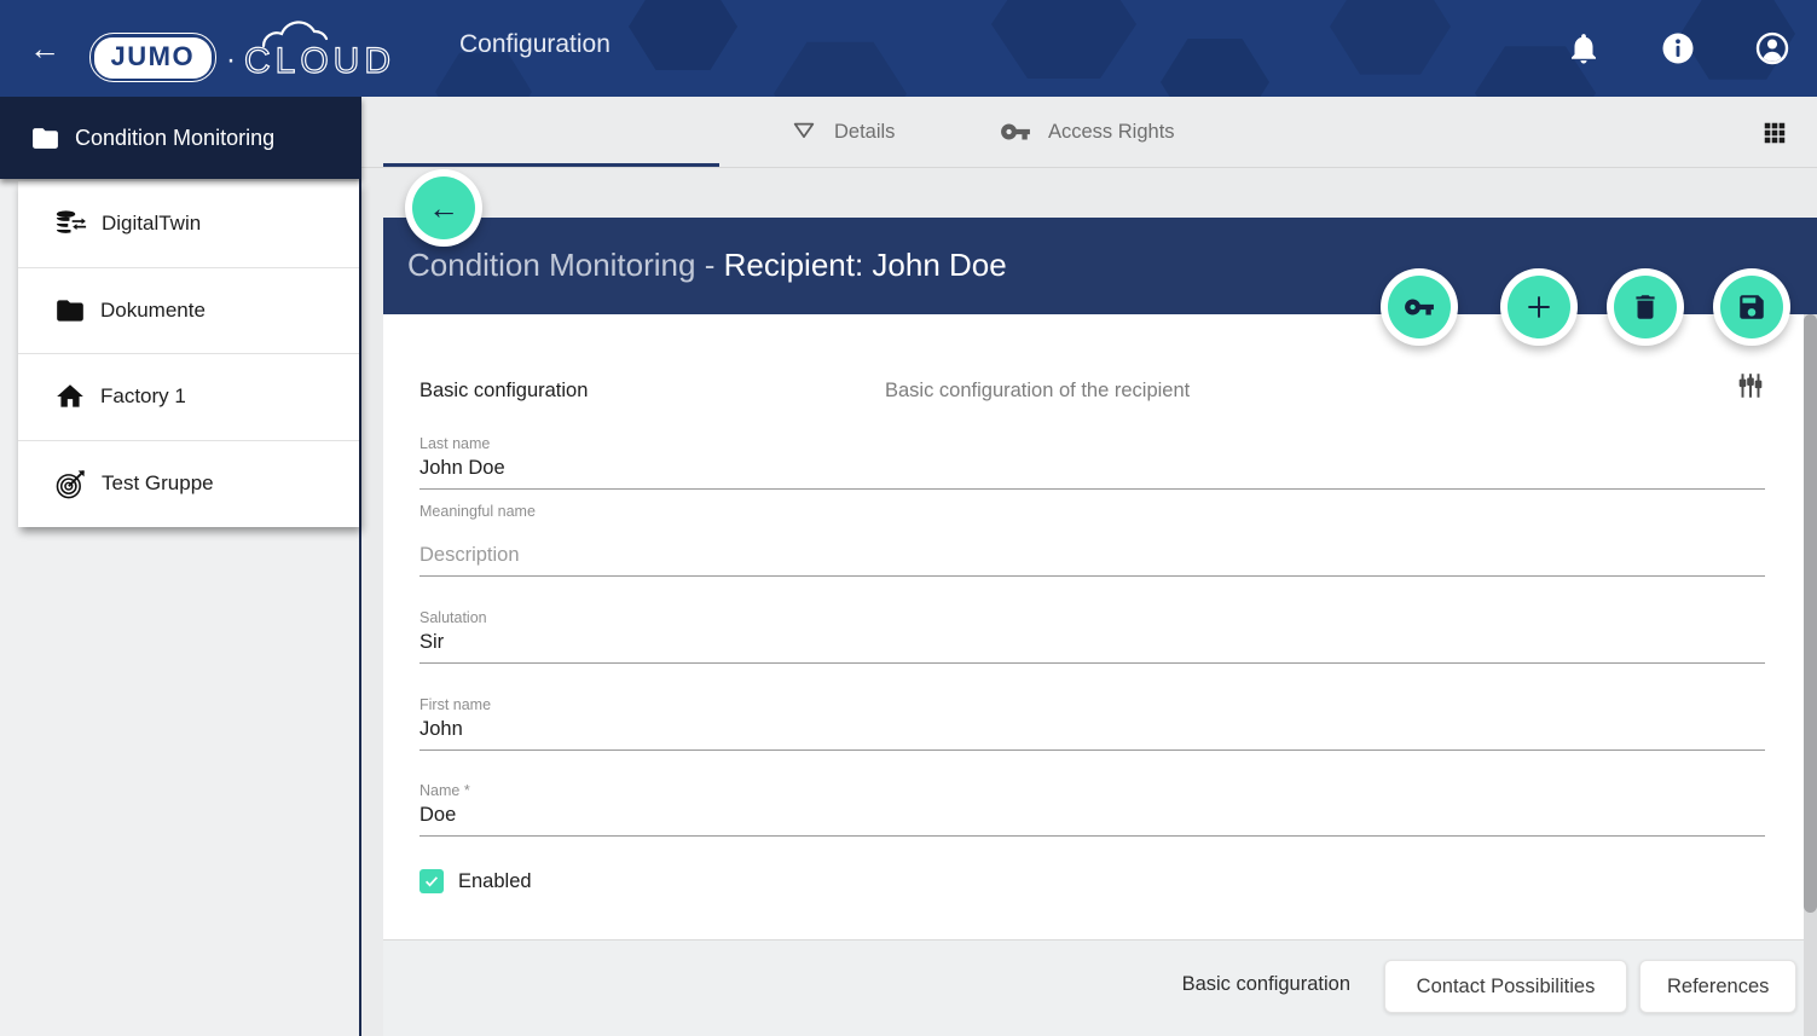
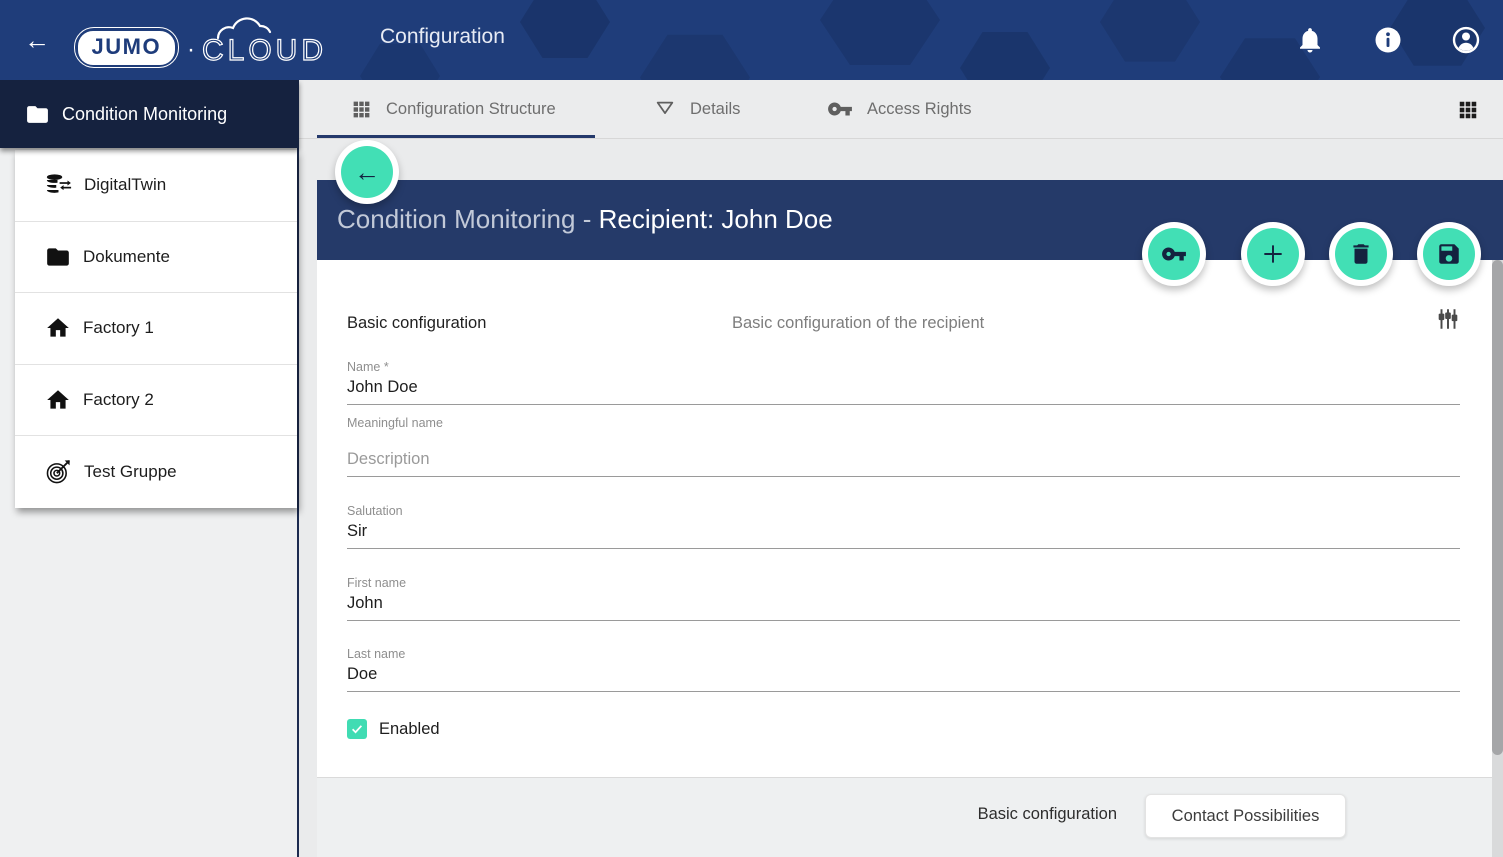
  ←
  JUMO
  ·
  CLOUD
  Configuration
  Condition Monitoring
  DigitalTwin
  Dokumente
  Factory 1
+ Factory 2
  Test Gruppe
+ Configuration Structure
  Details
  Access Rights
  ←
  Condition Monitoring - Recipient: John Doe
  Basic configuration
  Basic configuration of the recipient
- Last name
+ Name *
  John Doe
  Meaningful name
  Description
  Salutation
  Sir
  First name
  John
- Name *
+ Last name
  Doe
  Enabled
  Basic configuration
  Contact Possibilities
- References
